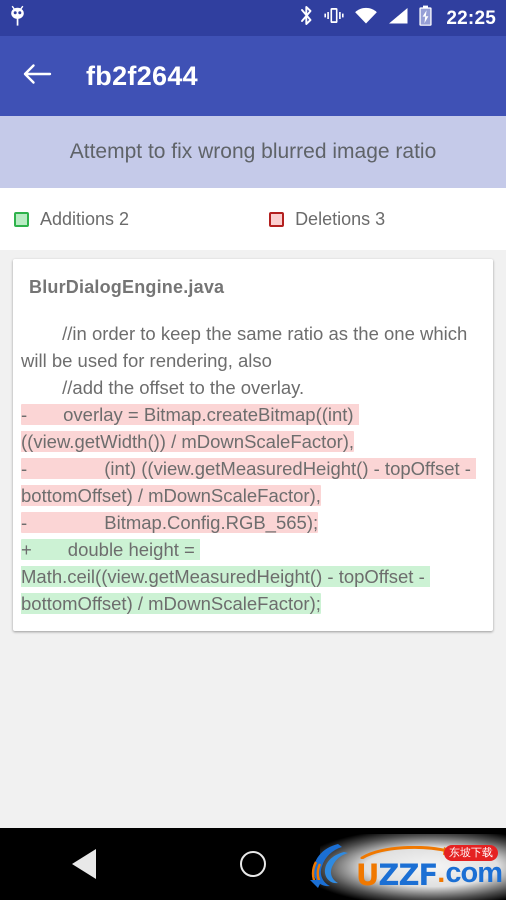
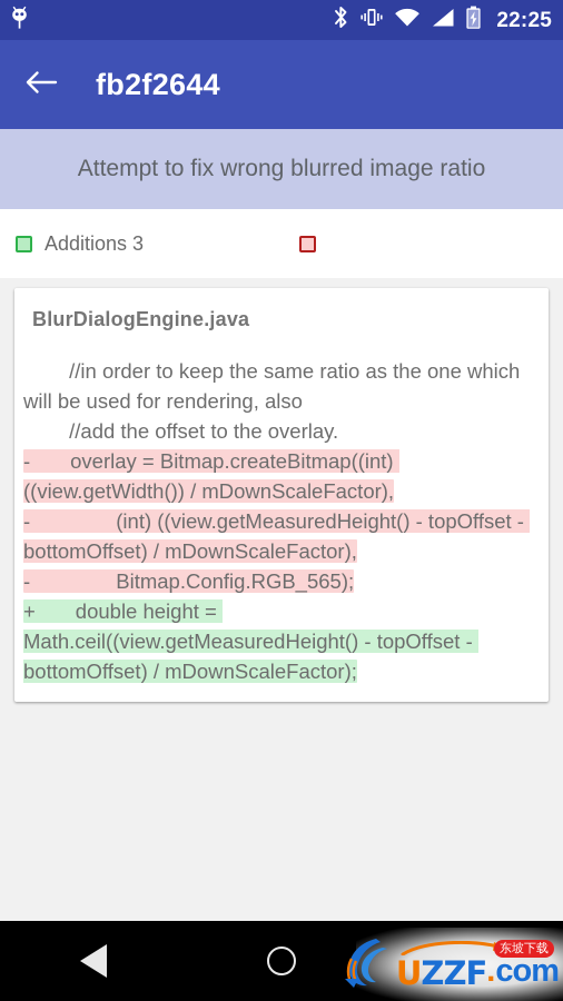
  22:25
  fb2f2644
  Attempt to fix wrong blurred image ratio
- Additions 2
+ Additions 3
- Deletions 3
  BlurDialogEngine.java
  //in order to keep the same ratio as the one which will be used for rendering, also
  //add the offset to the overlay.
  - overlay = Bitmap.createBitmap((int) ((view.getWidth()) / mDownScaleFactor),
  - (int) ((view.getMeasuredHeight() - topOffset - bottomOffset) / mDownScaleFactor),
  - Bitmap.Config.RGB_565);
  + double height = Math.ceil((view.getMeasuredHeight() - topOffset - bottomOffset) / mDownScaleFactor);
  U
  ZZ
  F
  .
  com
  东坡下载
